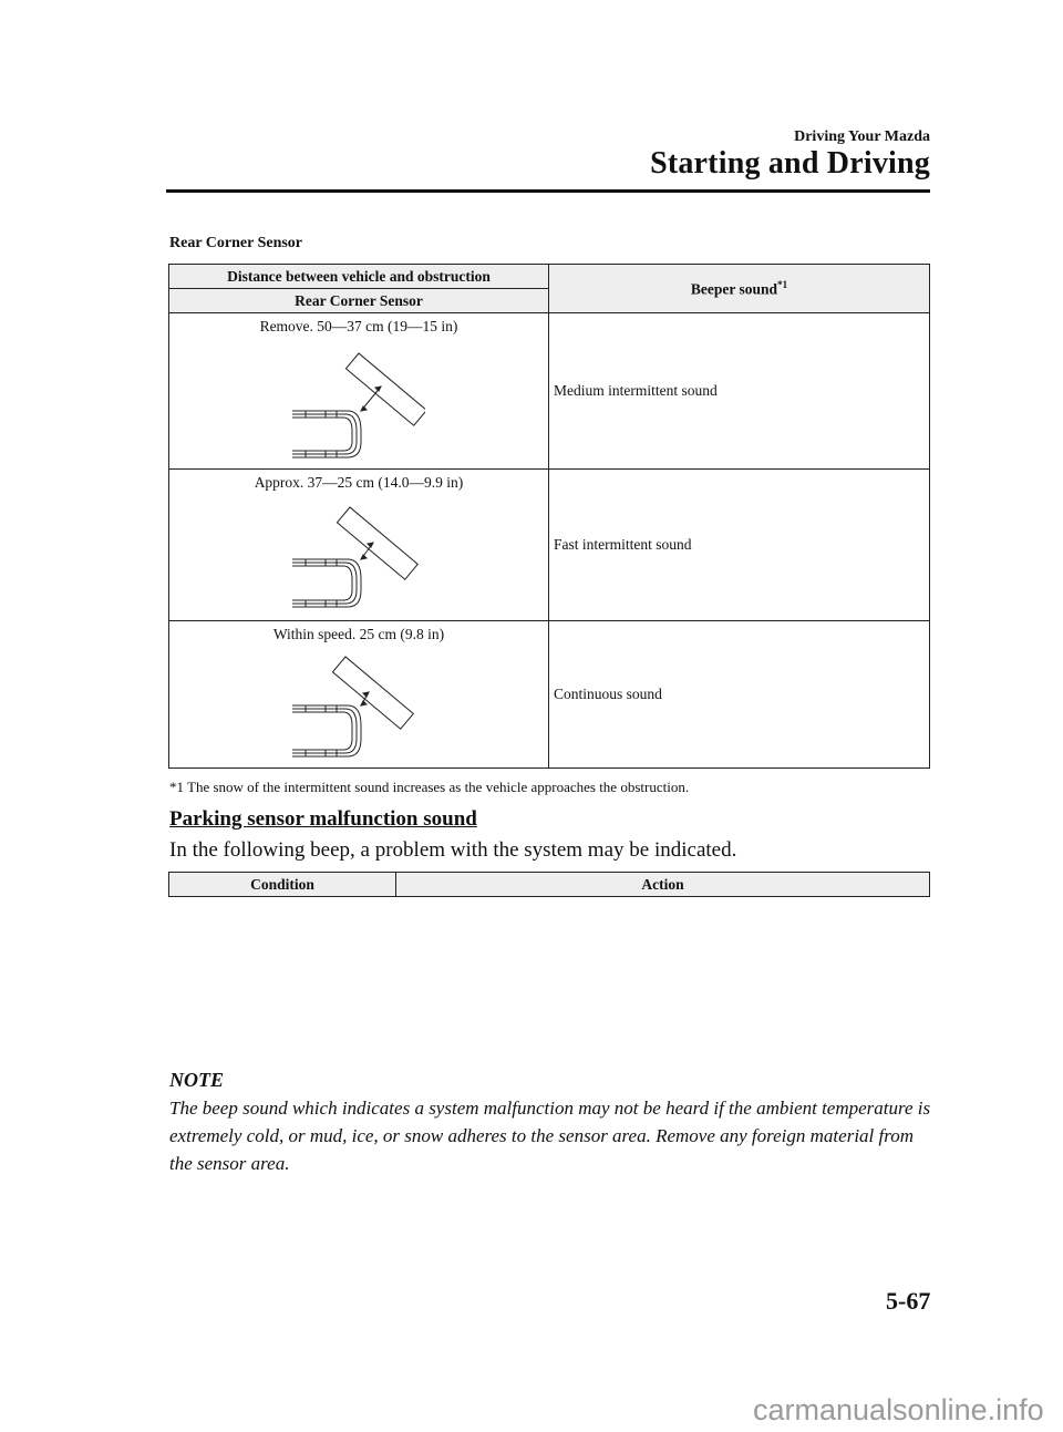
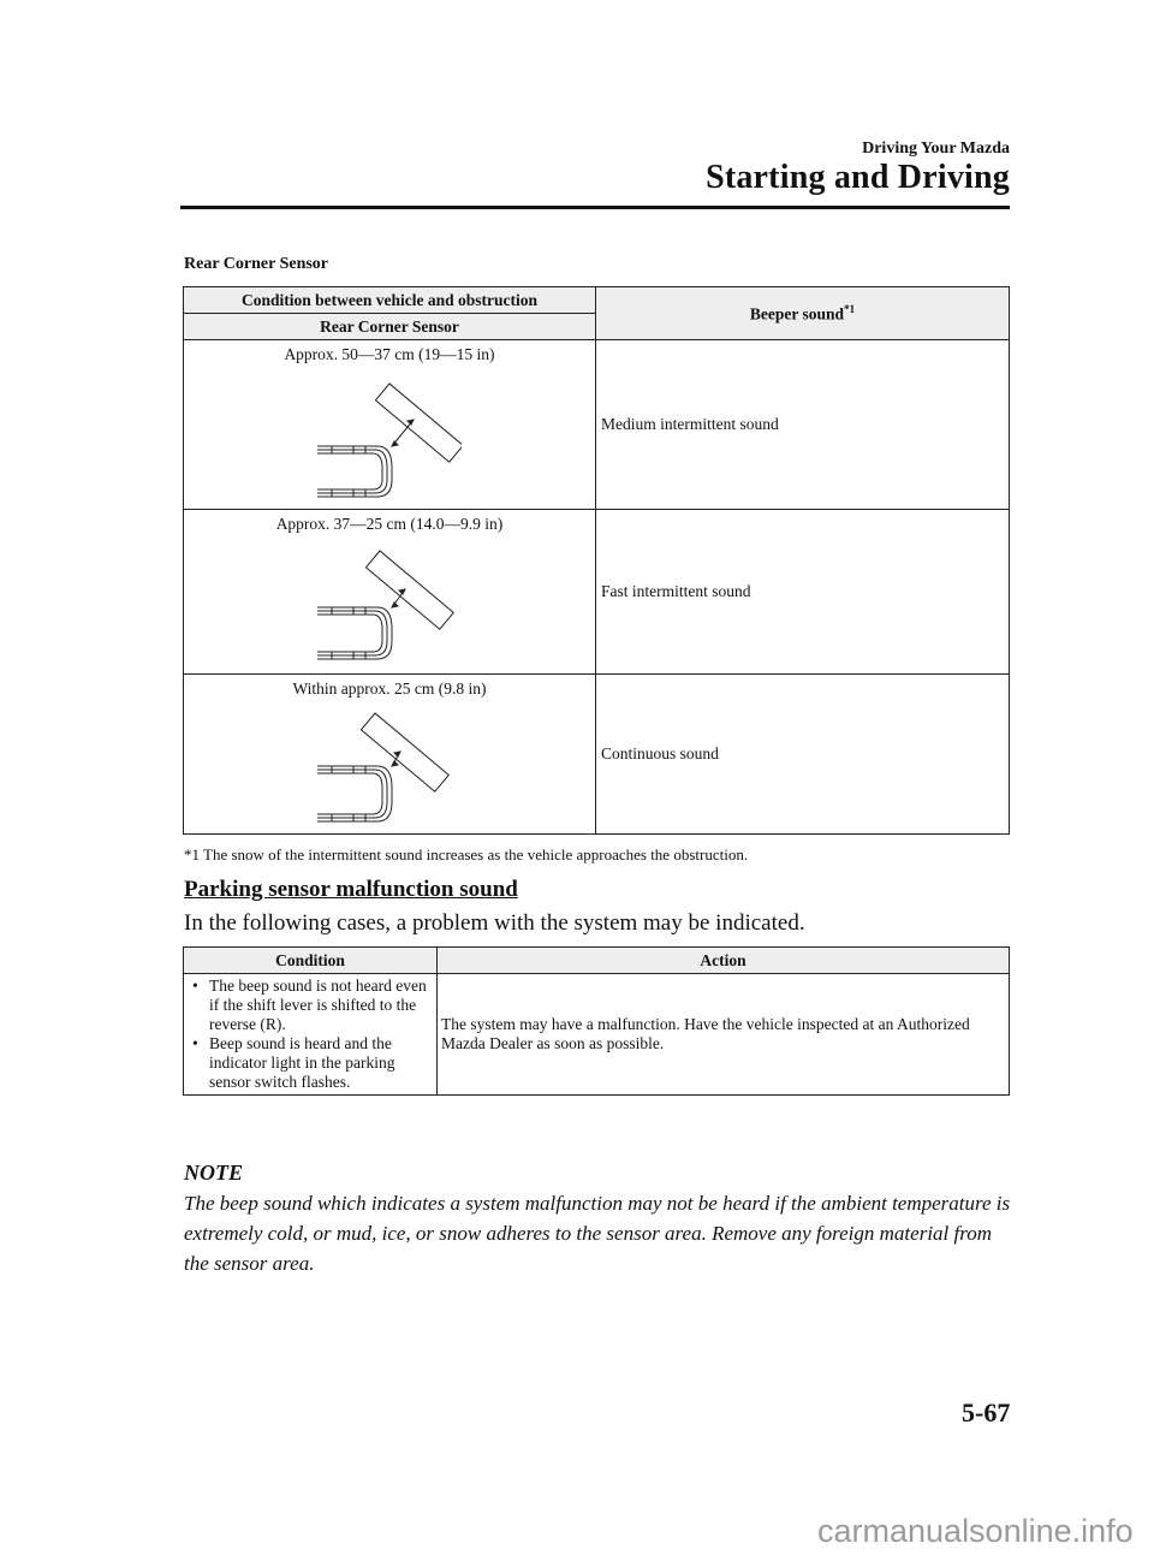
  Driving Your Mazda
  Starting and Driving
  Rear Corner Sensor
- Distance between vehicle and obstruction	Beeper sound*1
+ Condition between vehicle and obstruction	Beeper sound*1
  Rear Corner Sensor
- Remove. 50―37 cm (19―15 in)	Medium intermittent sound
+ Approx. 50―37 cm (19―15 in)	Medium intermittent sound
  Approx. 37―25 cm (14.0―9.9 in)	Fast intermittent sound
- Within speed. 25 cm (9.8 in)	Continuous sound
+ Within approx. 25 cm (9.8 in)	Continuous sound
  *1 The snow of the intermittent sound increases as the vehicle approaches the obstruction.
  Parking sensor malfunction sound
- In the following beep, a problem with the system may be indicated.
+ In the following cases, a problem with the system may be indicated.
  Condition	Action
+ • The beep sound is not heard even if the shift lever is shifted to the reverse (R). • Beep sound is heard and the indicator light in the parking sensor switch flashes.	The system may have a malfunction. Have the vehicle inspected at an Authorized Mazda Dealer as soon as possible.
  NOTE
  The beep sound which indicates a system malfunction may not be heard if the ambient temperature is extremely cold, or mud, ice, or snow adheres to the sensor area. Remove any foreign material from the sensor area.
  5-67
  carmanualsonline.info
